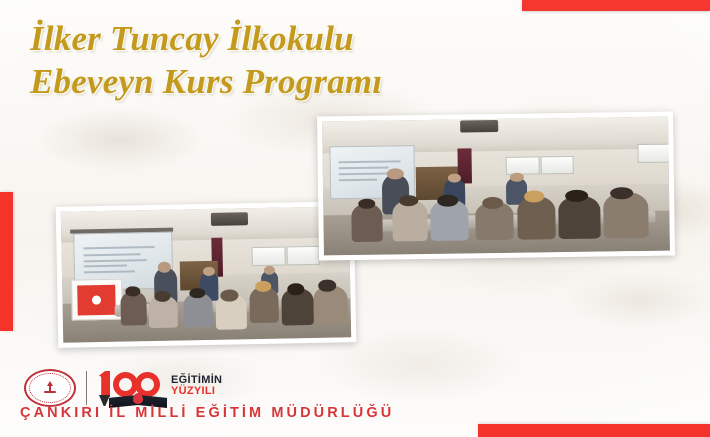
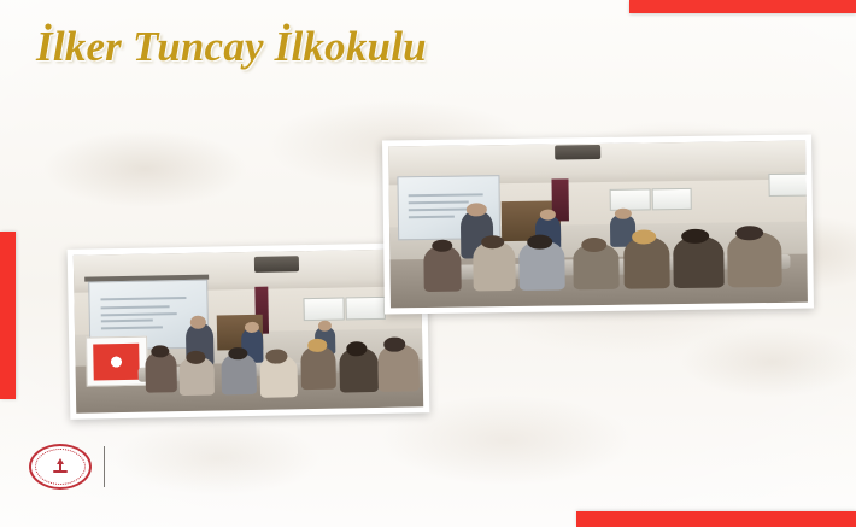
  İlker Tuncay İlkokulu
- Ebeveyn Kurs Programı
- EĞİTİMİN
- YÜZYILI
- ÇANKIRI İL MİLLİ EĞİTİM MÜDÜRLÜĞÜ
